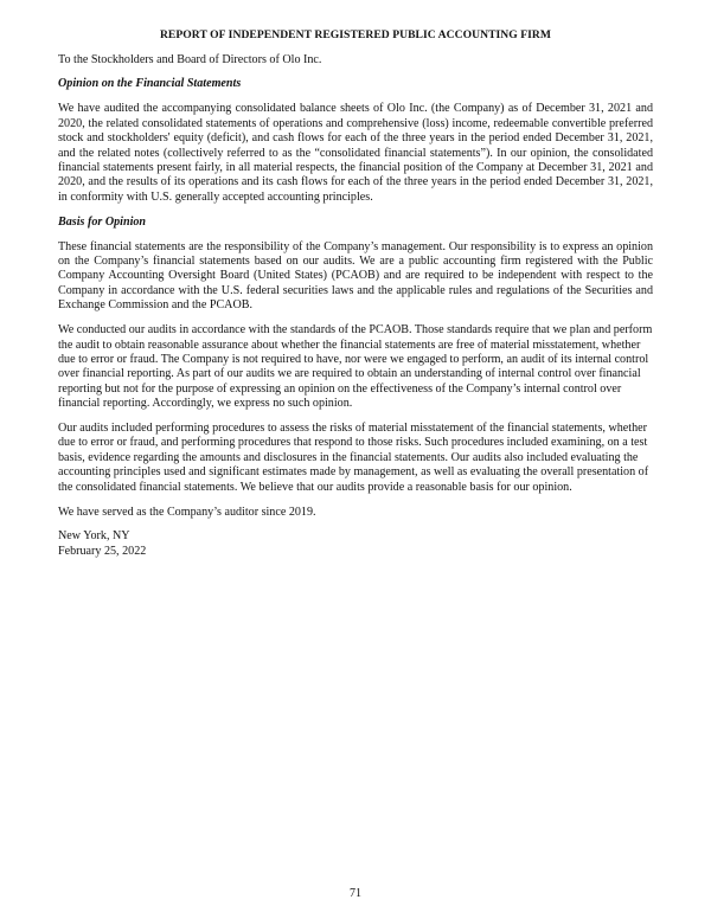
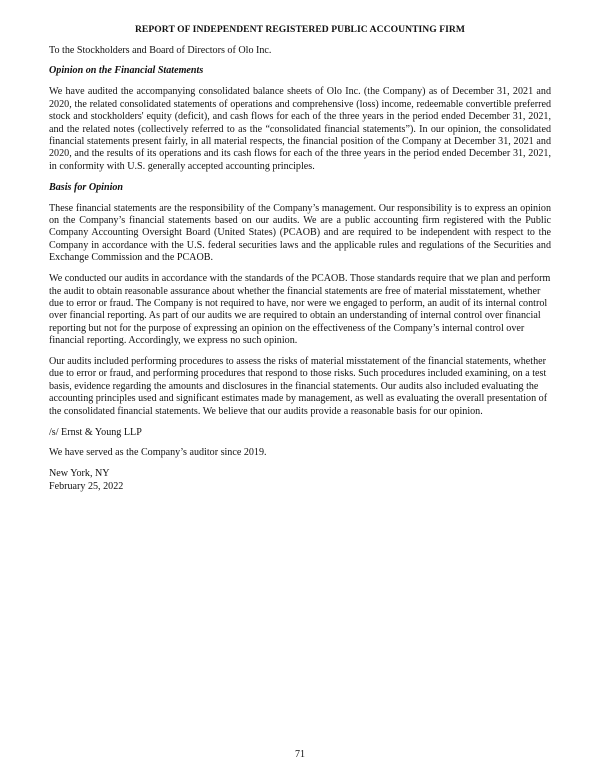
  REPORT OF INDEPENDENT REGISTERED PUBLIC ACCOUNTING FIRM
  To the Stockholders and Board of Directors of Olo Inc.
  Opinion on the Financial Statements
  We have audited the accompanying consolidated balance sheets of Olo Inc. (the Company) as of December 31, 2021 and 2020, the related consolidated statements of operations and comprehensive (loss) income, redeemable convertible preferred stock and stockholders' equity (deficit), and cash flows for each of the three years in the period ended December 31, 2021, and the related notes (collectively referred to as the “consolidated financial statements”). In our opinion, the consolidated financial statements present fairly, in all material respects, the financial position of the Company at December 31, 2021 and 2020, and the results of its operations and its cash flows for each of the three years in the period ended December 31, 2021, in conformity with U.S. generally accepted accounting principles.
  Basis for Opinion
  These financial statements are the responsibility of the Company’s management. Our responsibility is to express an opinion on the Company’s financial statements based on our audits. We are a public accounting firm registered with the Public Company Accounting Oversight Board (United States) (PCAOB) and are required to be independent with respect to the Company in accordance with the U.S. federal securities laws and the applicable rules and regulations of the Securities and Exchange Commission and the PCAOB.
  We conducted our audits in accordance with the standards of the PCAOB. Those standards require that we plan and perform the audit to obtain reasonable assurance about whether the financial statements are free of material misstatement, whether due to error or fraud. The Company is not required to have, nor were we engaged to perform, an audit of its internal control over financial reporting. As part of our audits we are required to obtain an understanding of internal control over financial reporting but not for the purpose of expressing an opinion on the effectiveness of the Company’s internal control over financial reporting. Accordingly, we express no such opinion.
  Our audits included performing procedures to assess the risks of material misstatement of the financial statements, whether due to error or fraud, and performing procedures that respond to those risks. Such procedures included examining, on a test basis, evidence regarding the amounts and disclosures in the financial statements. Our audits also included evaluating the accounting principles used and significant estimates made by management, as well as evaluating the overall presentation of the consolidated financial statements. We believe that our audits provide a reasonable basis for our opinion.
+ /s/ Ernst & Young LLP
  We have served as the Company’s auditor since 2019.
  New York, NY
  February 25, 2022
  71
